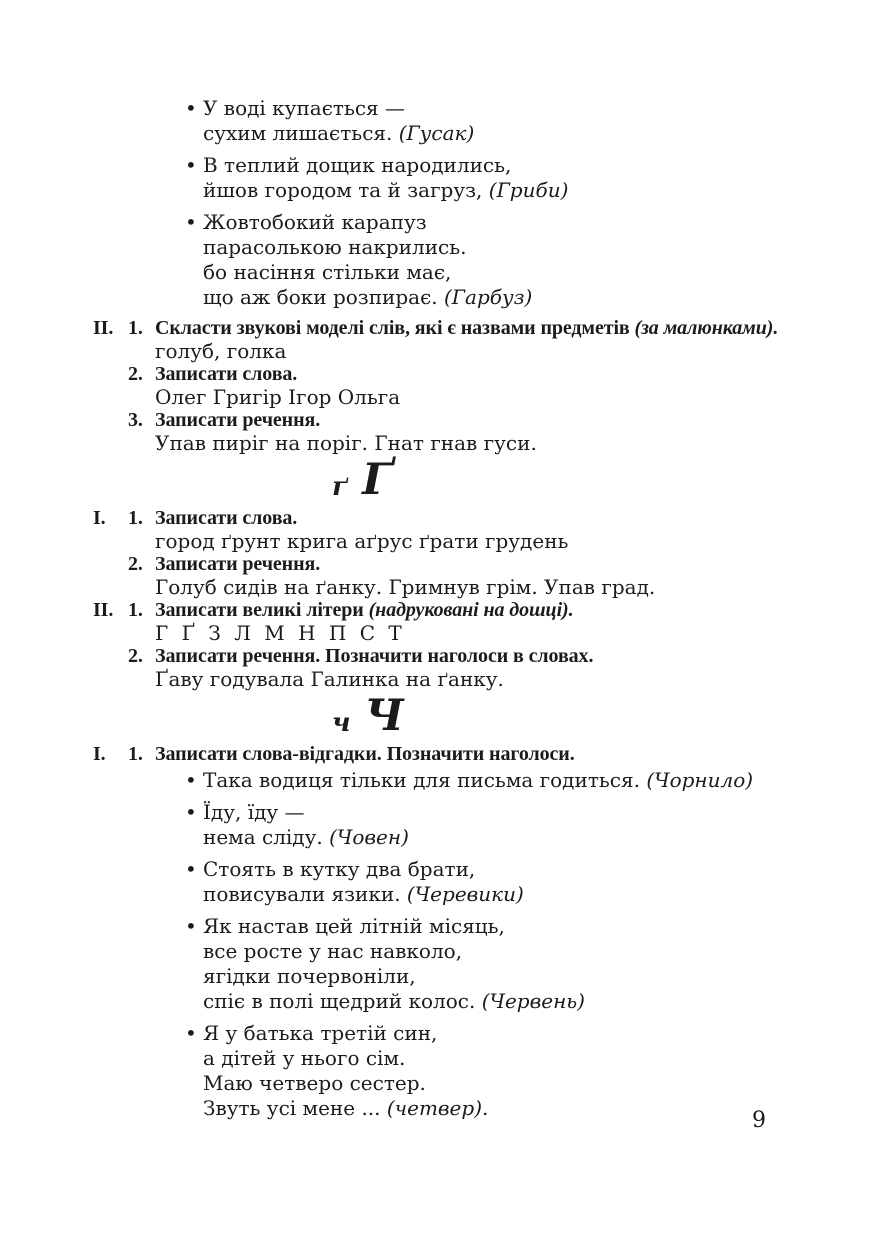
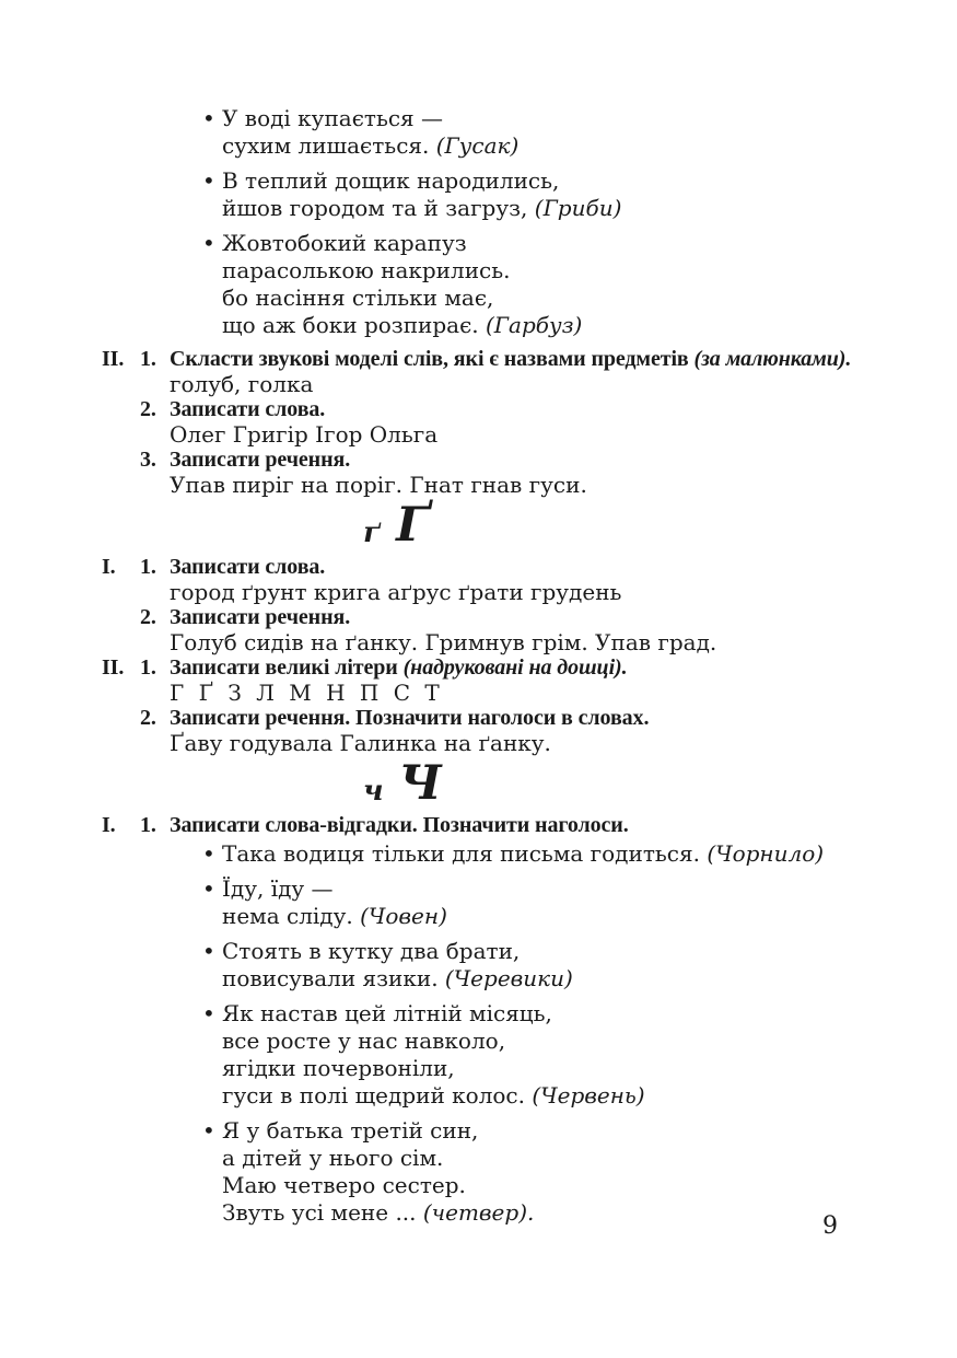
  • У воді купається —
  сухим лишається. (Гусак)
  • В теплий дощик народились,
  йшов городом та й загруз, (Гриби)
  • Жовтобокий карапуз
  парасолькою накрились.
  бо насіння стільки має,
  що аж боки розпирає. (Гарбуз)
  II.
  1.
  Скласти звукові моделі слів, які є назвами предметів (за малюнками).
  голуб, голка
  2.
  Записати слова.
  Олег Григір Ігор Ольга
  3.
  Записати речення.
  Упав пиріг на поріг. Гнат гнав гуси.
  ґ
  Ґ
  I.
  1.
  Записати слова.
  город ґрунт крига аґрус ґрати грудень
  2.
  Записати речення.
  Голуб сидів на ґанку. Гримнув грім. Упав град.
  II.
  1.
  Записати великі літери (надруковані на дошці).
  Г Ґ З Л М Н П С Т
  2.
  Записати речення. Позначити наголоси в словах.
  Ґаву годувала Галинка на ґанку.
  ч
  Ч
  I.
  1.
  Записати слова-відгадки. Позначити наголоси.
  • Така водиця тільки для письма годиться. (Чорнило)
  • Їду, їду —
  нема сліду. (Човен)
  • Стоять в кутку два брати,
  повисували язики. (Черевики)
  • Як настав цей літній місяць,
  все росте у нас навколо,
  ягідки почервоніли,
- спіє в полі щедрий колос. (Червень)
+ гуси в полі щедрий колос. (Червень)
  • Я у батька третій син,
  а дітей у нього сім.
  Маю четверо сестер.
  Звуть усі мене ... (четвер).
  9
